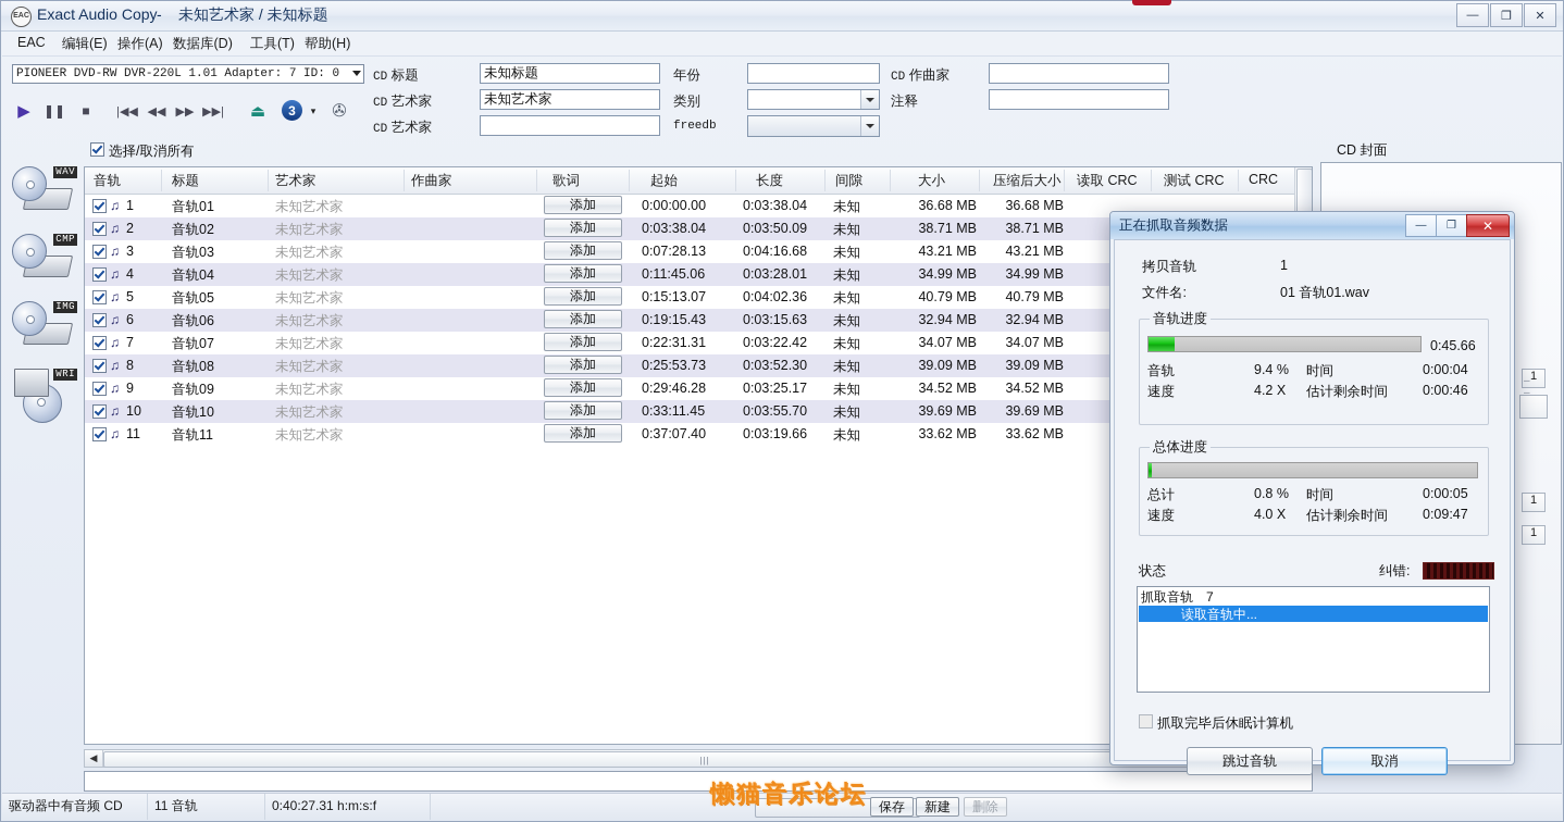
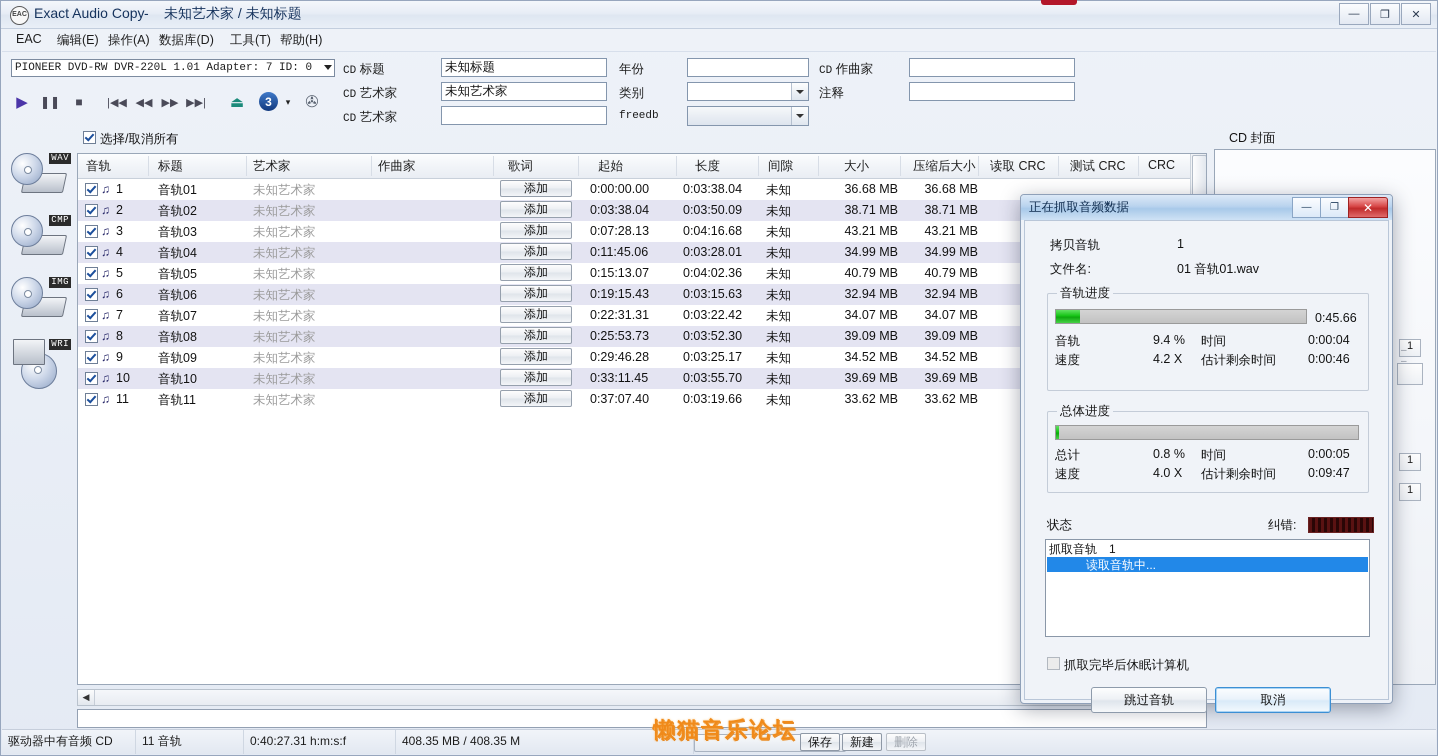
  Exact Audio Copy
  -
  未知艺术家 / 未知标题
  —
  ❐
  ✕
  EAC
  编辑(E)
  操作(A)
  数据库(D)
  工具(T)
  帮助(H)
  PIONEER DVD-RW DVR-220L 1.01 Adapter: 7 ID: 0
  ▶
  ❚❚
  ■
  |◀◀
  ◀◀
  ▶▶
  ▶▶|
  ⏏
  3
  ▾
  ✇
  CD 标题
  CD 艺术家
  CD 艺术家
  未知标题
  未知艺术家
  年份
  类别
  freedb
  CD 作曲家
  注释
  WAV
  CMP
  IMG
  WRI
  选择/取消所有
  音轨
  标题
  艺术家
  作曲家
  歌词
  起始
  长度
  间隙
  大小
  压缩后大小
  读取 CRC
  测试 CRC
  CRC
  ♫
  1
  音轨01
  未知艺术家
  添加
  0:00:00.00
  0:03:38.04
  未知
  36.68 MB
  36.68 MB
  ♫
  2
  音轨02
  未知艺术家
  添加
  0:03:38.04
  0:03:50.09
  未知
  38.71 MB
  38.71 MB
  ♫
  3
  音轨03
  未知艺术家
  添加
  0:07:28.13
  0:04:16.68
  未知
  43.21 MB
  43.21 MB
  ♫
  4
  音轨04
  未知艺术家
  添加
  0:11:45.06
  0:03:28.01
  未知
  34.99 MB
  34.99 MB
  ♫
  5
  音轨05
  未知艺术家
  添加
  0:15:13.07
  0:04:02.36
  未知
  40.79 MB
  40.79 MB
  ♫
  6
  音轨06
  未知艺术家
  添加
  0:19:15.43
  0:03:15.63
  未知
  32.94 MB
  32.94 MB
  ♫
  7
  音轨07
  未知艺术家
  添加
  0:22:31.31
  0:03:22.42
  未知
  34.07 MB
  34.07 MB
  ♫
  8
  音轨08
  未知艺术家
  添加
  0:25:53.73
  0:03:52.30
  未知
  39.09 MB
  39.09 MB
  ♫
  9
  音轨09
  未知艺术家
  添加
  0:29:46.28
  0:03:25.17
  未知
  34.52 MB
  34.52 MB
  ♫
  10
  音轨10
  未知艺术家
  添加
  0:33:11.45
  0:03:55.70
  未知
  39.69 MB
  39.69 MB
  ♫
  11
  音轨11
  未知艺术家
  添加
  0:37:07.40
  0:03:19.66
  未知
  33.62 MB
  33.62 MB
  ◀
- |||
  CD 封面
  1
  1
  1
  ‒
  ‒
  驱动器中有音频 CD
  11 音轨
  0:40:27.31 h:m:s:f
+ 408.35 MB / 408.35 M
  保存
  新建
  删除
  懒猫音乐论坛
  正在抓取音频数据
  —
  ❐
  ✕
  拷贝音轨
  1
  文件名:
  01 音轨01.wav
  音轨进度
  0:45.66
  音轨
  9.4 %
  时间
  0:00:04
  速度
  4.2 X
  估计剩余时间
  0:00:46
  总体进度
  总计
  0.8 %
  时间
  0:00:05
  速度
  4.0 X
  估计剩余时间
  0:09:47
  状态
  纠错:
- 抓取音轨 7
+ 抓取音轨 1
  读取音轨中...
  抓取完毕后休眠计算机
  跳过音轨
  取消
